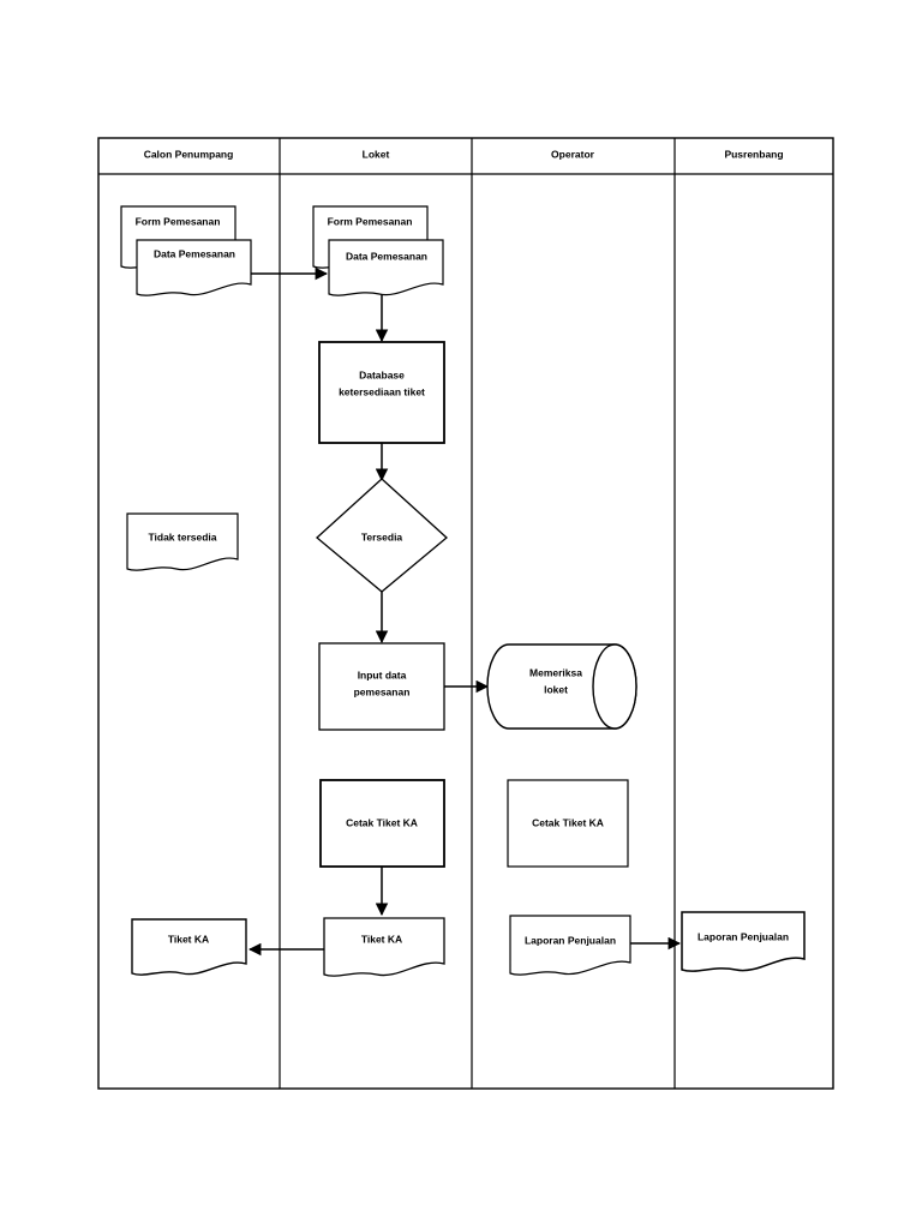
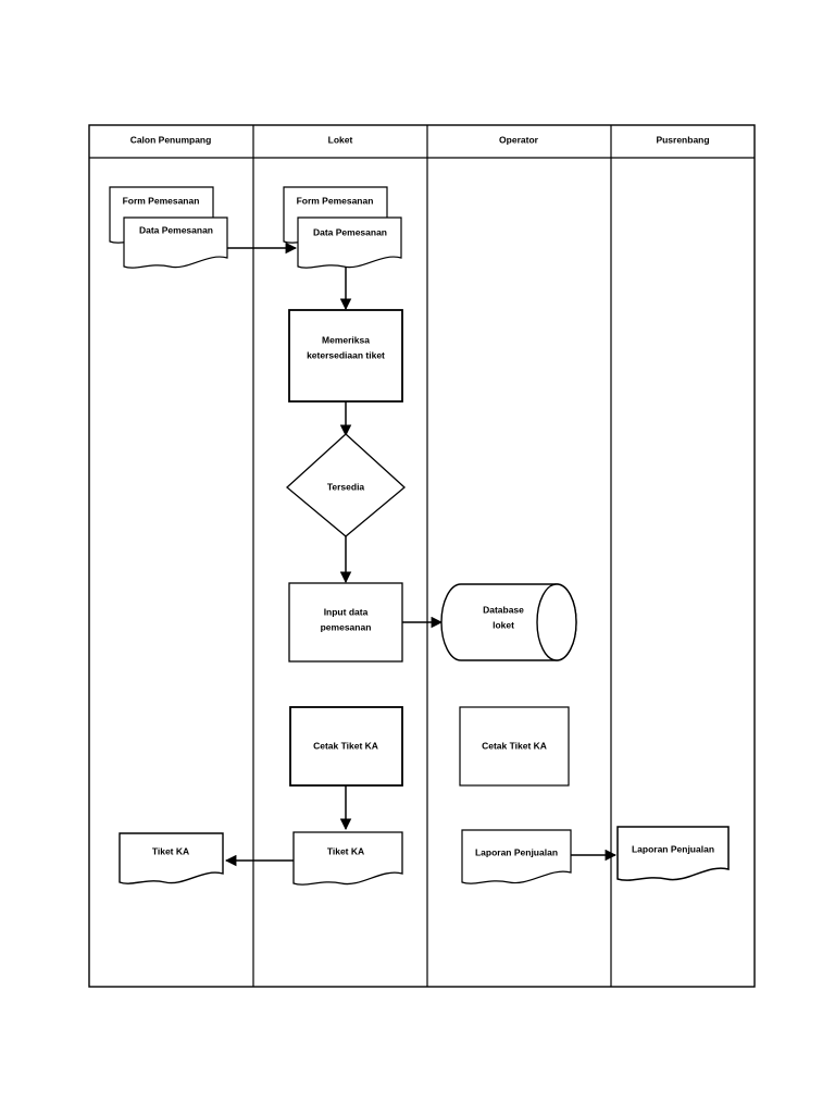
  Calon Penumpang
  Loket
  Operator
  Pusrenbang
  Form Pemesanan
  Data Pemesanan
- Tidak tersedia
  Tiket KA
  Form Pemesanan
  Data Pemesanan
- Database
+ Memeriksa
  ketersediaan tiket
  Tersedia
  Input data
  pemesanan
  Cetak Tiket KA
  Tiket KA
- Memeriksa
+ Database
  loket
  Cetak Tiket KA
  Laporan Penjualan
  Laporan Penjualan
